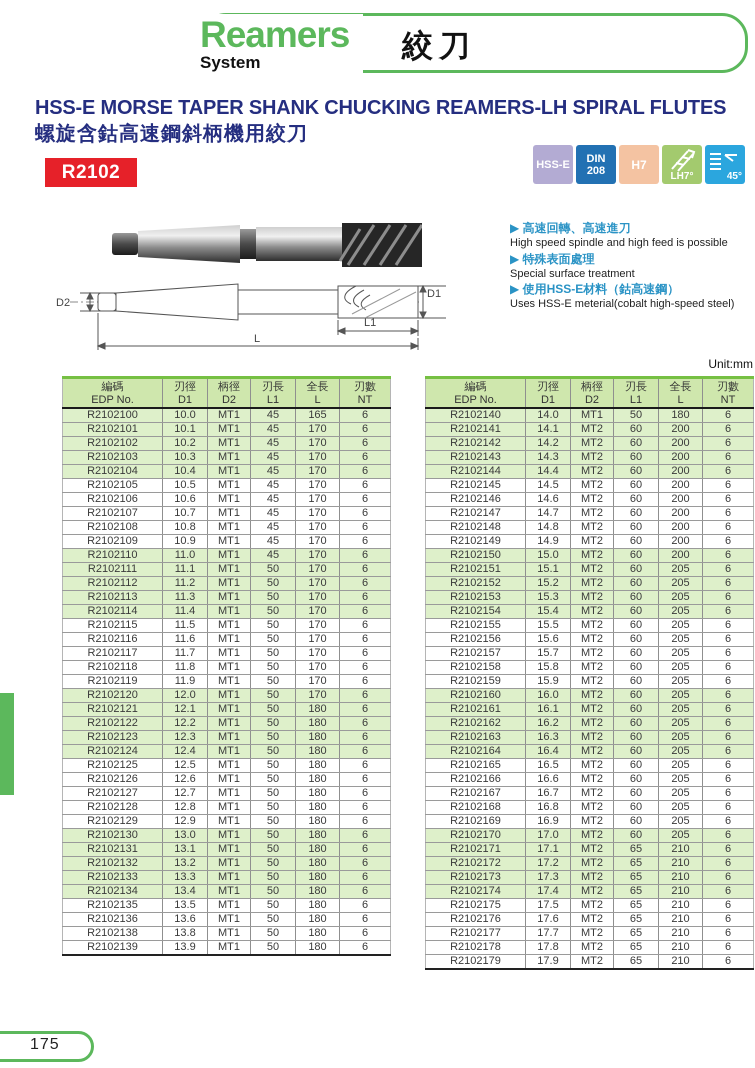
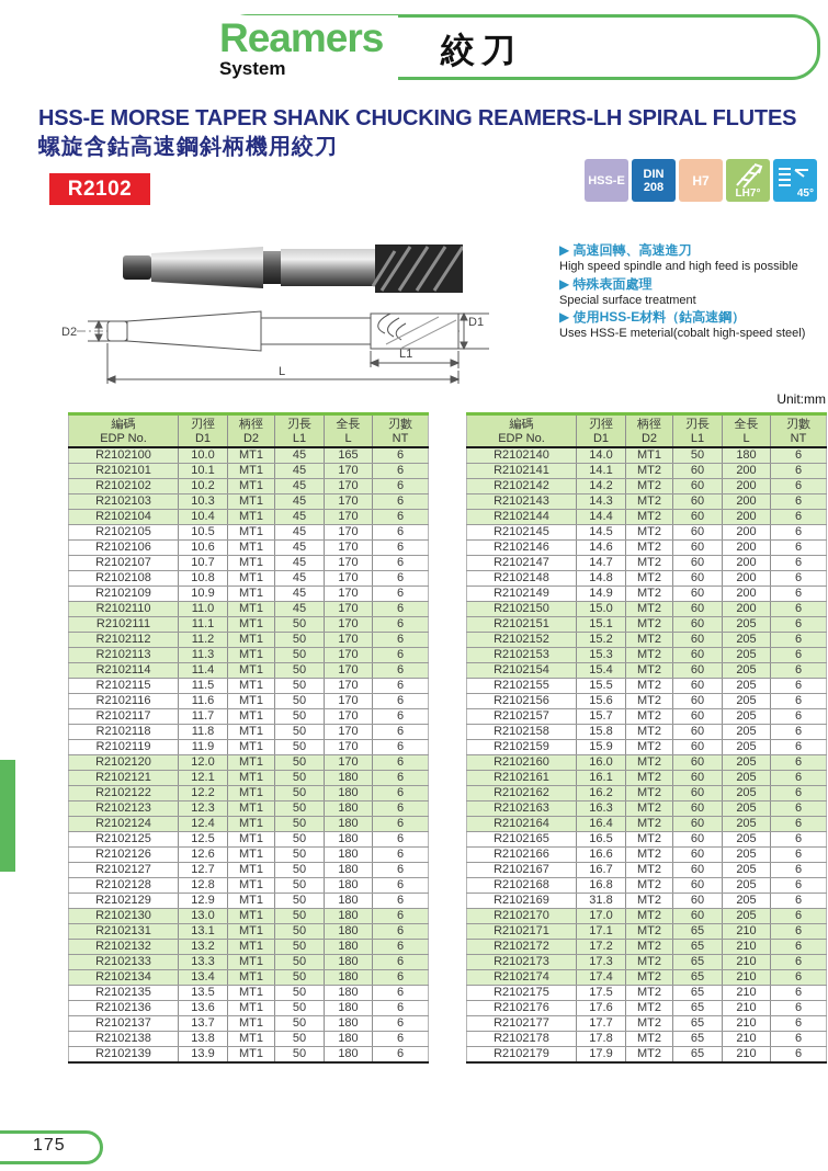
  Reamers
  System
  絞刀
  HSS-E MORSE TAPER SHANK CHUCKING REAMERS-LH SPIRAL FLUTES
  螺旋含鈷高速鋼斜柄機用絞刀
  R2102
  HSS-E
  DIN
  208
  H7
  LH7°
  45°
  D2
  D1
  L1
  L
  ▶ 高速回轉、高速進刀
  High speed spindle and high feed is possible
  ▶ 特殊表面處理
  Special surface treatment
  ▶ 使用HSS-E材料（鈷高速鋼）
  Uses HSS-E meterial(cobalt high-speed steel)
  Unit:mm
  編碼EDP No.	刃徑D1	柄徑D2	刃長L1	全長L	刃數NT
  R2102100	10.0	MT1	45	165	6
  R2102101	10.1	MT1	45	170	6
  R2102102	10.2	MT1	45	170	6
  R2102103	10.3	MT1	45	170	6
  R2102104	10.4	MT1	45	170	6
  R2102105	10.5	MT1	45	170	6
  R2102106	10.6	MT1	45	170	6
  R2102107	10.7	MT1	45	170	6
  R2102108	10.8	MT1	45	170	6
  R2102109	10.9	MT1	45	170	6
  R2102110	11.0	MT1	45	170	6
  R2102111	11.1	MT1	50	170	6
  R2102112	11.2	MT1	50	170	6
  R2102113	11.3	MT1	50	170	6
  R2102114	11.4	MT1	50	170	6
  R2102115	11.5	MT1	50	170	6
  R2102116	11.6	MT1	50	170	6
  R2102117	11.7	MT1	50	170	6
  R2102118	11.8	MT1	50	170	6
  R2102119	11.9	MT1	50	170	6
  R2102120	12.0	MT1	50	170	6
  R2102121	12.1	MT1	50	180	6
  R2102122	12.2	MT1	50	180	6
  R2102123	12.3	MT1	50	180	6
  R2102124	12.4	MT1	50	180	6
  R2102125	12.5	MT1	50	180	6
  R2102126	12.6	MT1	50	180	6
  R2102127	12.7	MT1	50	180	6
  R2102128	12.8	MT1	50	180	6
  R2102129	12.9	MT1	50	180	6
  R2102130	13.0	MT1	50	180	6
  R2102131	13.1	MT1	50	180	6
  R2102132	13.2	MT1	50	180	6
  R2102133	13.3	MT1	50	180	6
  R2102134	13.4	MT1	50	180	6
  R2102135	13.5	MT1	50	180	6
  R2102136	13.6	MT1	50	180	6
+ R2102137	13.7	MT1	50	180	6
  R2102138	13.8	MT1	50	180	6
  R2102139	13.9	MT1	50	180	6
  編碼EDP No.	刃徑D1	柄徑D2	刃長L1	全長L	刃數NT
  R2102140	14.0	MT1	50	180	6
  R2102141	14.1	MT2	60	200	6
  R2102142	14.2	MT2	60	200	6
  R2102143	14.3	MT2	60	200	6
  R2102144	14.4	MT2	60	200	6
  R2102145	14.5	MT2	60	200	6
  R2102146	14.6	MT2	60	200	6
  R2102147	14.7	MT2	60	200	6
  R2102148	14.8	MT2	60	200	6
  R2102149	14.9	MT2	60	200	6
  R2102150	15.0	MT2	60	200	6
  R2102151	15.1	MT2	60	205	6
  R2102152	15.2	MT2	60	205	6
  R2102153	15.3	MT2	60	205	6
  R2102154	15.4	MT2	60	205	6
  R2102155	15.5	MT2	60	205	6
  R2102156	15.6	MT2	60	205	6
  R2102157	15.7	MT2	60	205	6
  R2102158	15.8	MT2	60	205	6
  R2102159	15.9	MT2	60	205	6
  R2102160	16.0	MT2	60	205	6
  R2102161	16.1	MT2	60	205	6
  R2102162	16.2	MT2	60	205	6
  R2102163	16.3	MT2	60	205	6
  R2102164	16.4	MT2	60	205	6
  R2102165	16.5	MT2	60	205	6
  R2102166	16.6	MT2	60	205	6
  R2102167	16.7	MT2	60	205	6
  R2102168	16.8	MT2	60	205	6
- R2102169	16.9	MT2	60	205	6
+ R2102169	31.8	MT2	60	205	6
  R2102170	17.0	MT2	60	205	6
  R2102171	17.1	MT2	65	210	6
  R2102172	17.2	MT2	65	210	6
  R2102173	17.3	MT2	65	210	6
  R2102174	17.4	MT2	65	210	6
  R2102175	17.5	MT2	65	210	6
  R2102176	17.6	MT2	65	210	6
  R2102177	17.7	MT2	65	210	6
  R2102178	17.8	MT2	65	210	6
  R2102179	17.9	MT2	65	210	6
  175
